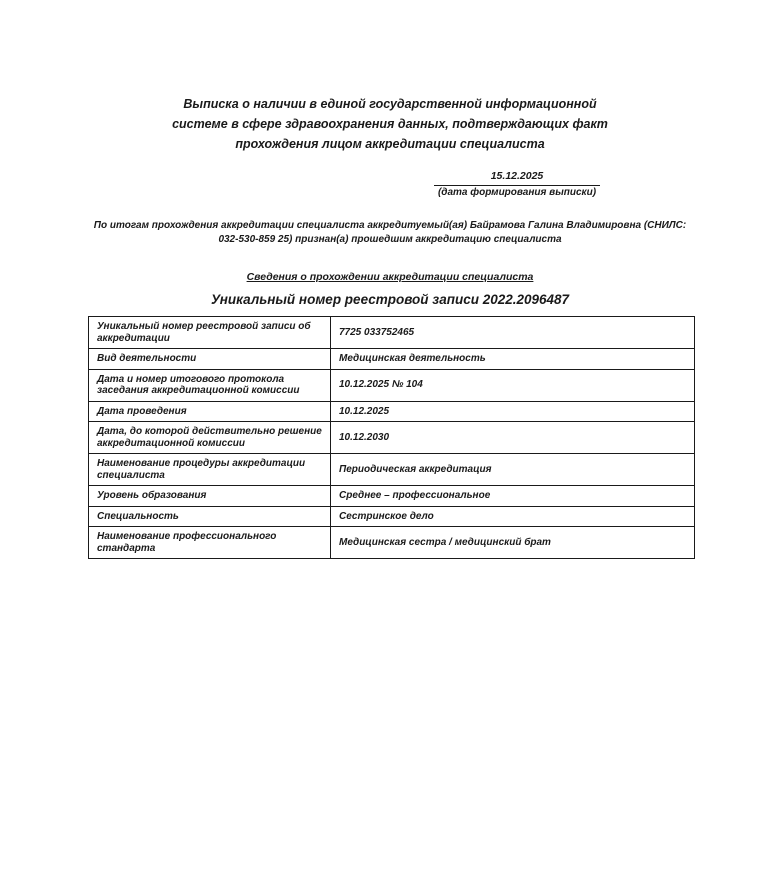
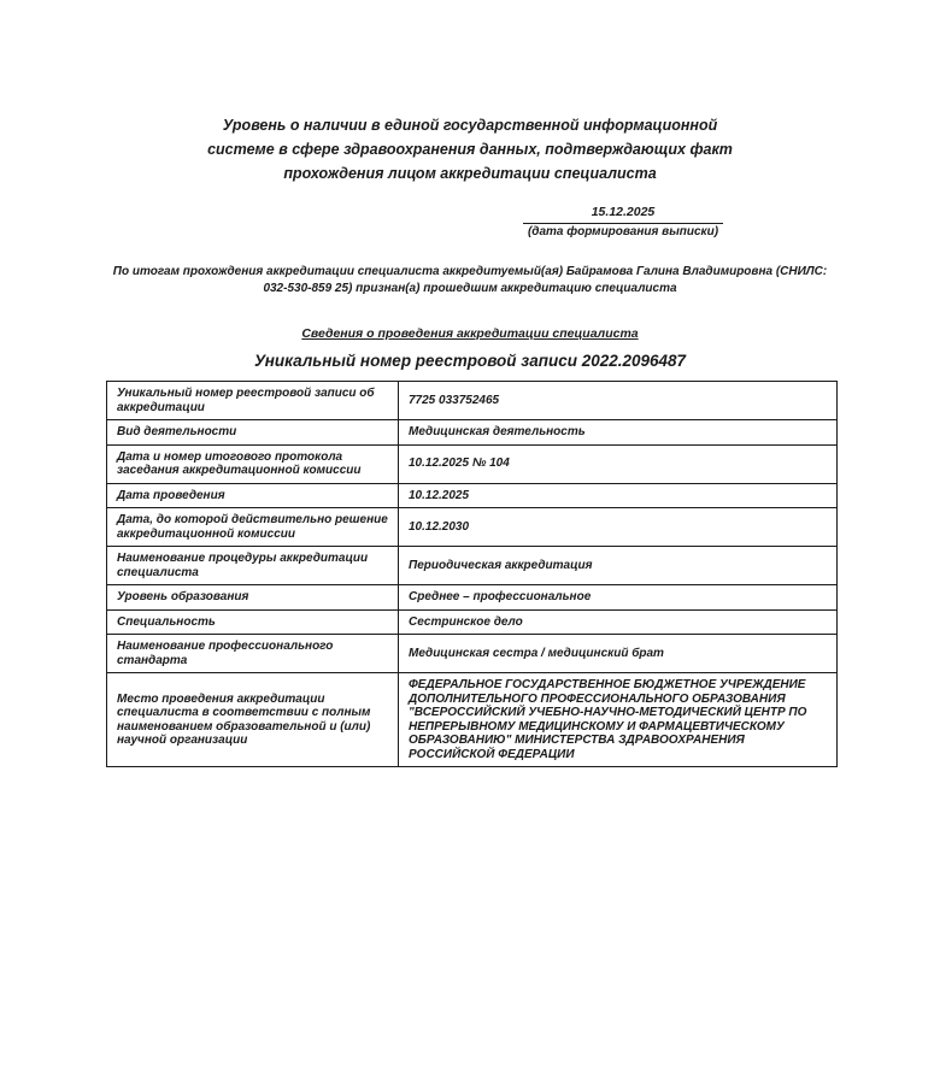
- Выписка о наличии в единой государственной информационной
+ Уровень о наличии в единой государственной информационной
  системе в сфере здравоохранения данных, подтверждающих факт
  прохождения лицом аккредитации специалиста
  15.12.2025
  (дата формирования выписки)
  По итогам прохождения аккредитации специалиста аккредитуемый(ая) Байрамова Галина Владимировна (СНИЛС:
  032-530-859 25) признан(а) прошедшим аккредитацию специалиста
- Сведения о прохождении аккредитации специалиста
+ Сведения о проведения аккредитации специалиста
  Уникальный номер реестровой записи 2022.2096487
  Уникальный номер реестровой записи об аккредитации	7725 033752465
  Вид деятельности	Медицинская деятельность
  Дата и номер итогового протокола заседания аккредитационной комиссии	10.12.2025 № 104
  Дата проведения	10.12.2025
  Дата, до которой действительно решение аккредитационной комиссии	10.12.2030
  Наименование процедуры аккредитации специалиста	Периодическая аккредитация
  Уровень образования	Среднее – профессиональное
  Специальность	Сестринское дело
  Наименование профессионального стандарта	Медицинская сестра / медицинский брат
+ Место проведения аккредитации специалиста в соответствии с полным наименованием образовательной и (или) научной организации	ФЕДЕРАЛЬНОЕ ГОСУДАРСТВЕННОЕ БЮДЖЕТНОЕ УЧРЕЖДЕНИЕ ДОПОЛНИТЕЛЬНОГО ПРОФЕССИОНАЛЬНОГО ОБРАЗОВАНИЯ "ВСЕРОССИЙСКИЙ УЧЕБНО-НАУЧНО-МЕТОДИЧЕСКИЙ ЦЕНТР ПО НЕПРЕРЫВНОМУ МЕДИЦИНСКОМУ И ФАРМАЦЕВТИЧЕСКОМУ ОБРАЗОВАНИЮ" МИНИСТЕРСТВА ЗДРАВООХРАНЕНИЯ РОССИЙСКОЙ ФЕДЕРАЦИИ
